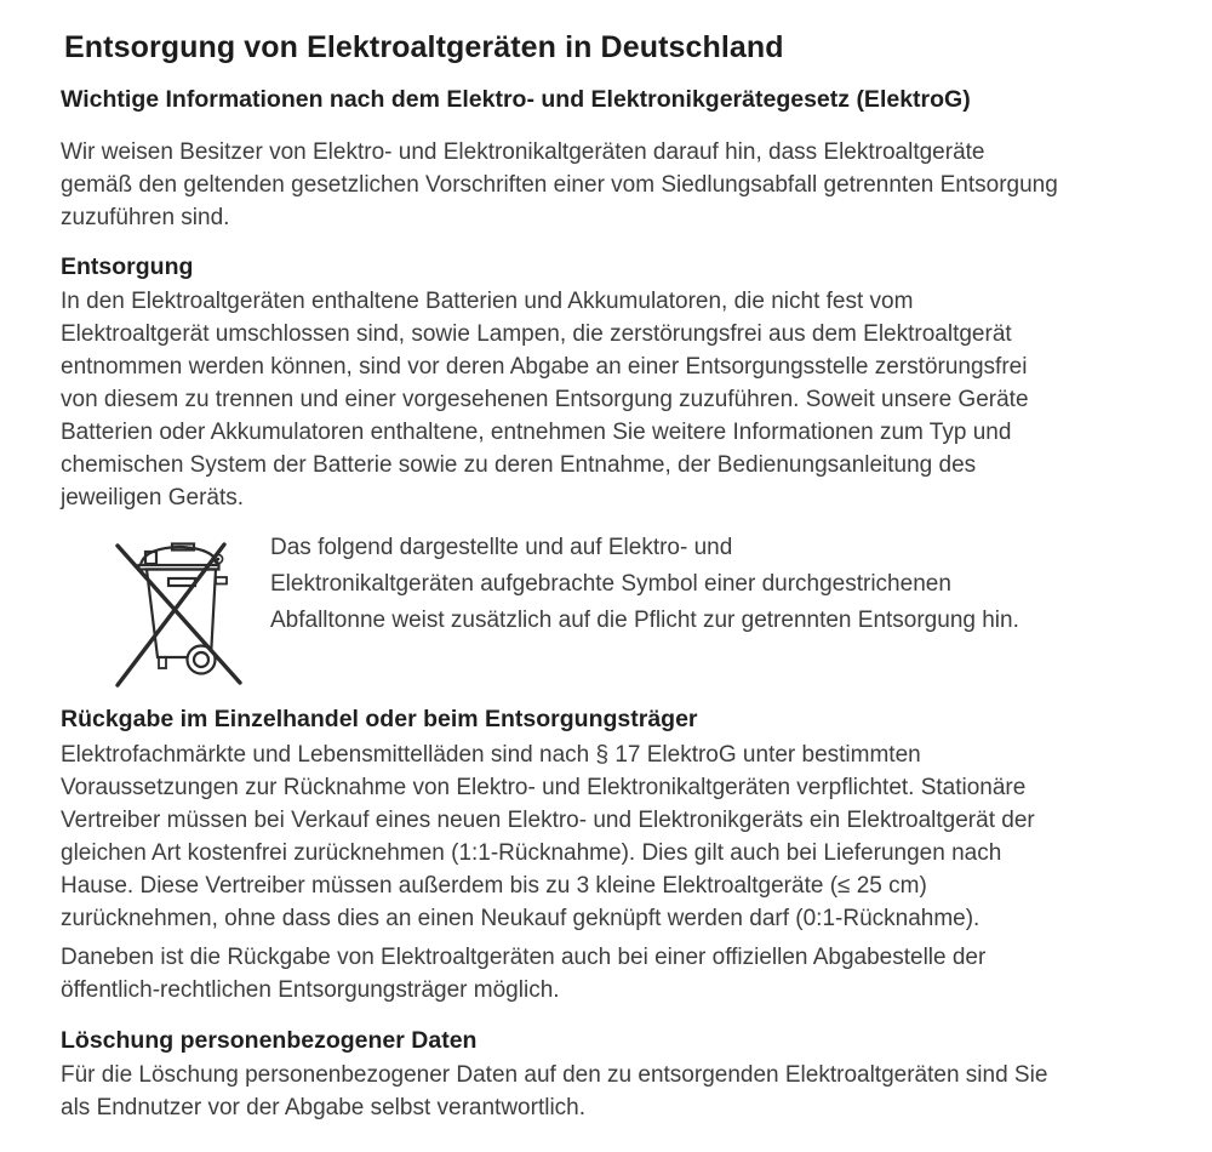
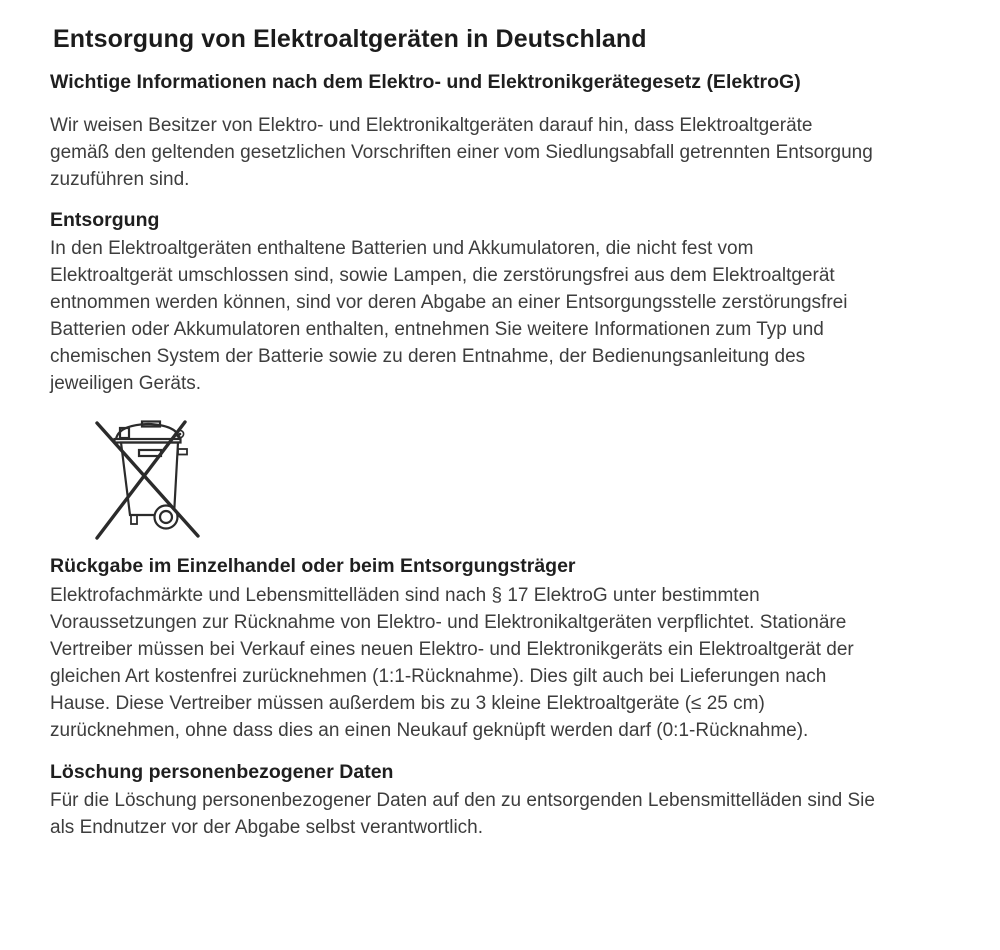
  Entsorgung von Elektroaltgeräten in Deutschland
  Wichtige Informationen nach dem Elektro- und Elektronikgerätegesetz (ElektroG)
  Wir weisen Besitzer von Elektro- und Elektronikaltgeräten darauf hin, dass Elektroaltgeräte
  gemäß den geltenden gesetzlichen Vorschriften einer vom Siedlungsabfall getrennten Entsorgung
  zuzuführen sind.
  Entsorgung
  In den Elektroaltgeräten enthaltene Batterien und Akkumulatoren, die nicht fest vom
  Elektroaltgerät umschlossen sind, sowie Lampen, die zerstörungsfrei aus dem Elektroaltgerät
  entnommen werden können, sind vor deren Abgabe an einer Entsorgungsstelle zerstörungsfrei
- von diesem zu trennen und einer vorgesehenen Entsorgung zuzuführen. Soweit unsere Geräte
- Batterien oder Akkumulatoren enthaltene, entnehmen Sie weitere Informationen zum Typ und
+ Batterien oder Akkumulatoren enthalten, entnehmen Sie weitere Informationen zum Typ und
  chemischen System der Batterie sowie zu deren Entnahme, der Bedienungsanleitung des
  jeweiligen Geräts.
- Das folgend dargestellte und auf Elektro- und
- Elektronikaltgeräten aufgebrachte Symbol einer durchgestrichenen
- Abfalltonne weist zusätzlich auf die Pflicht zur getrennten Entsorgung hin.
  Rückgabe im Einzelhandel oder beim Entsorgungsträger
  Elektrofachmärkte und Lebensmittelläden sind nach § 17 ElektroG unter bestimmten
  Voraussetzungen zur Rücknahme von Elektro- und Elektronikaltgeräten verpflichtet. Stationäre
  Vertreiber müssen bei Verkauf eines neuen Elektro- und Elektronikgeräts ein Elektroaltgerät der
  gleichen Art kostenfrei zurücknehmen (1:1-Rücknahme). Dies gilt auch bei Lieferungen nach
  Hause. Diese Vertreiber müssen außerdem bis zu 3 kleine Elektroaltgeräte (≤ 25 cm)
  zurücknehmen, ohne dass dies an einen Neukauf geknüpft werden darf (0:1-Rücknahme).
- Daneben ist die Rückgabe von Elektroaltgeräten auch bei einer offiziellen Abgabestelle der
- öffentlich-rechtlichen Entsorgungsträger möglich.
  Löschung personenbezogener Daten
- Für die Löschung personenbezogener Daten auf den zu entsorgenden Elektroaltgeräten sind Sie
+ Für die Löschung personenbezogener Daten auf den zu entsorgenden Lebensmittelläden sind Sie
  als Endnutzer vor der Abgabe selbst verantwortlich.
